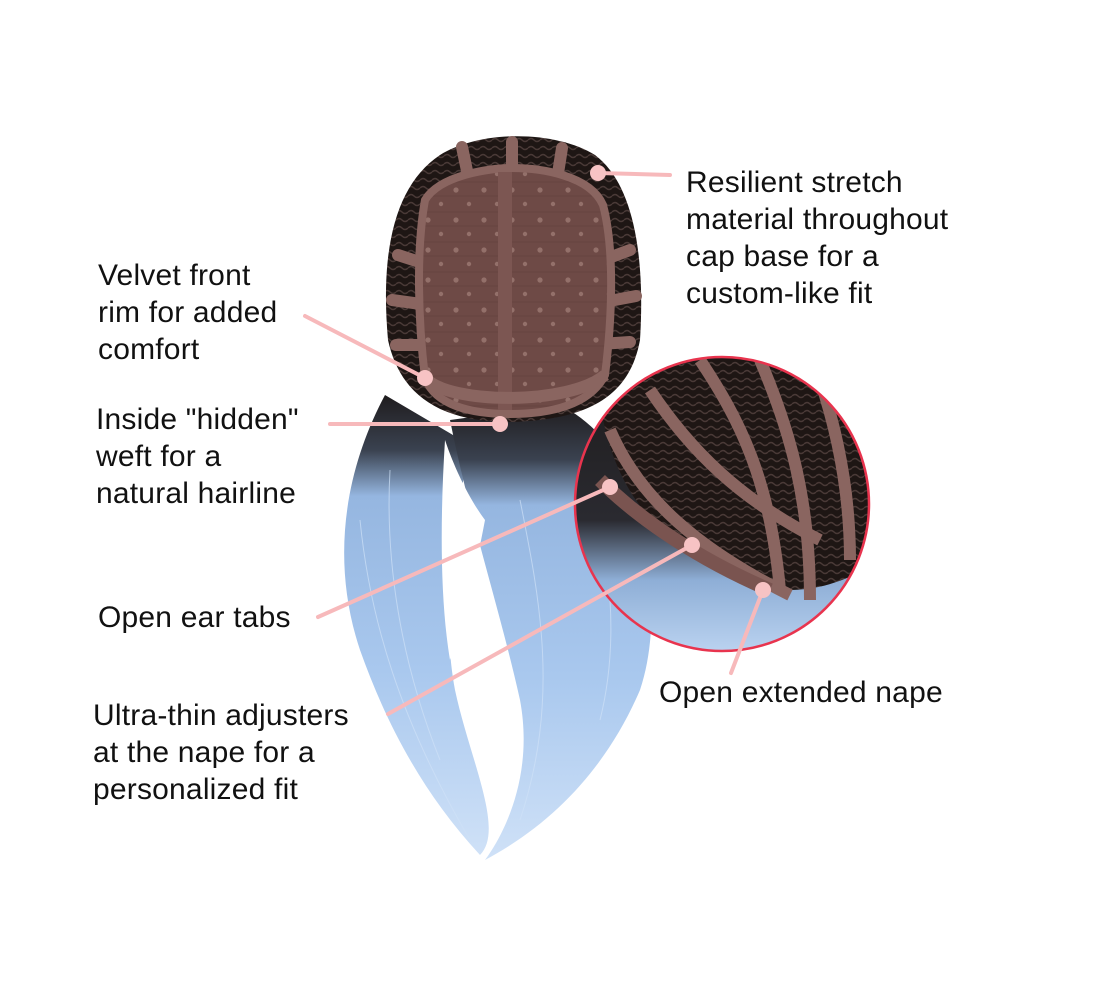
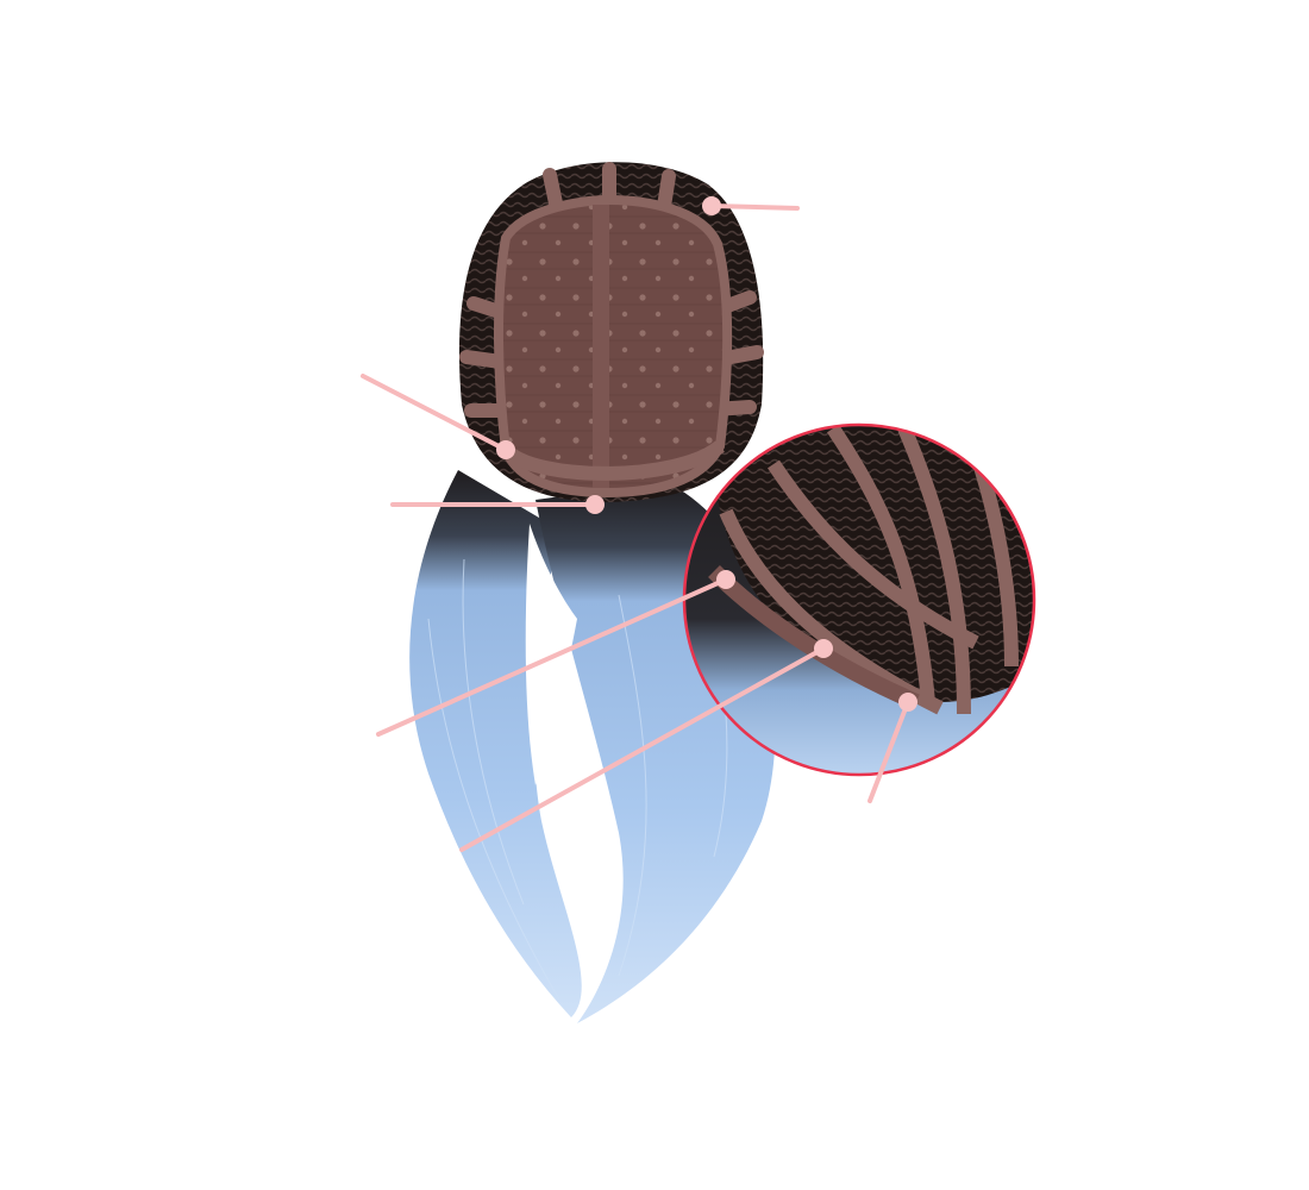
- Resilient stretch
- material throughout
- cap base for a
- custom-like fit
- Velvet front
- rim for added
- comfort
- Inside "hidden"
- weft for a
- natural hairline
- Open ear tabs
- Ultra-thin adjusters
- at the nape for a
- personalized fit
- Open extended nape
